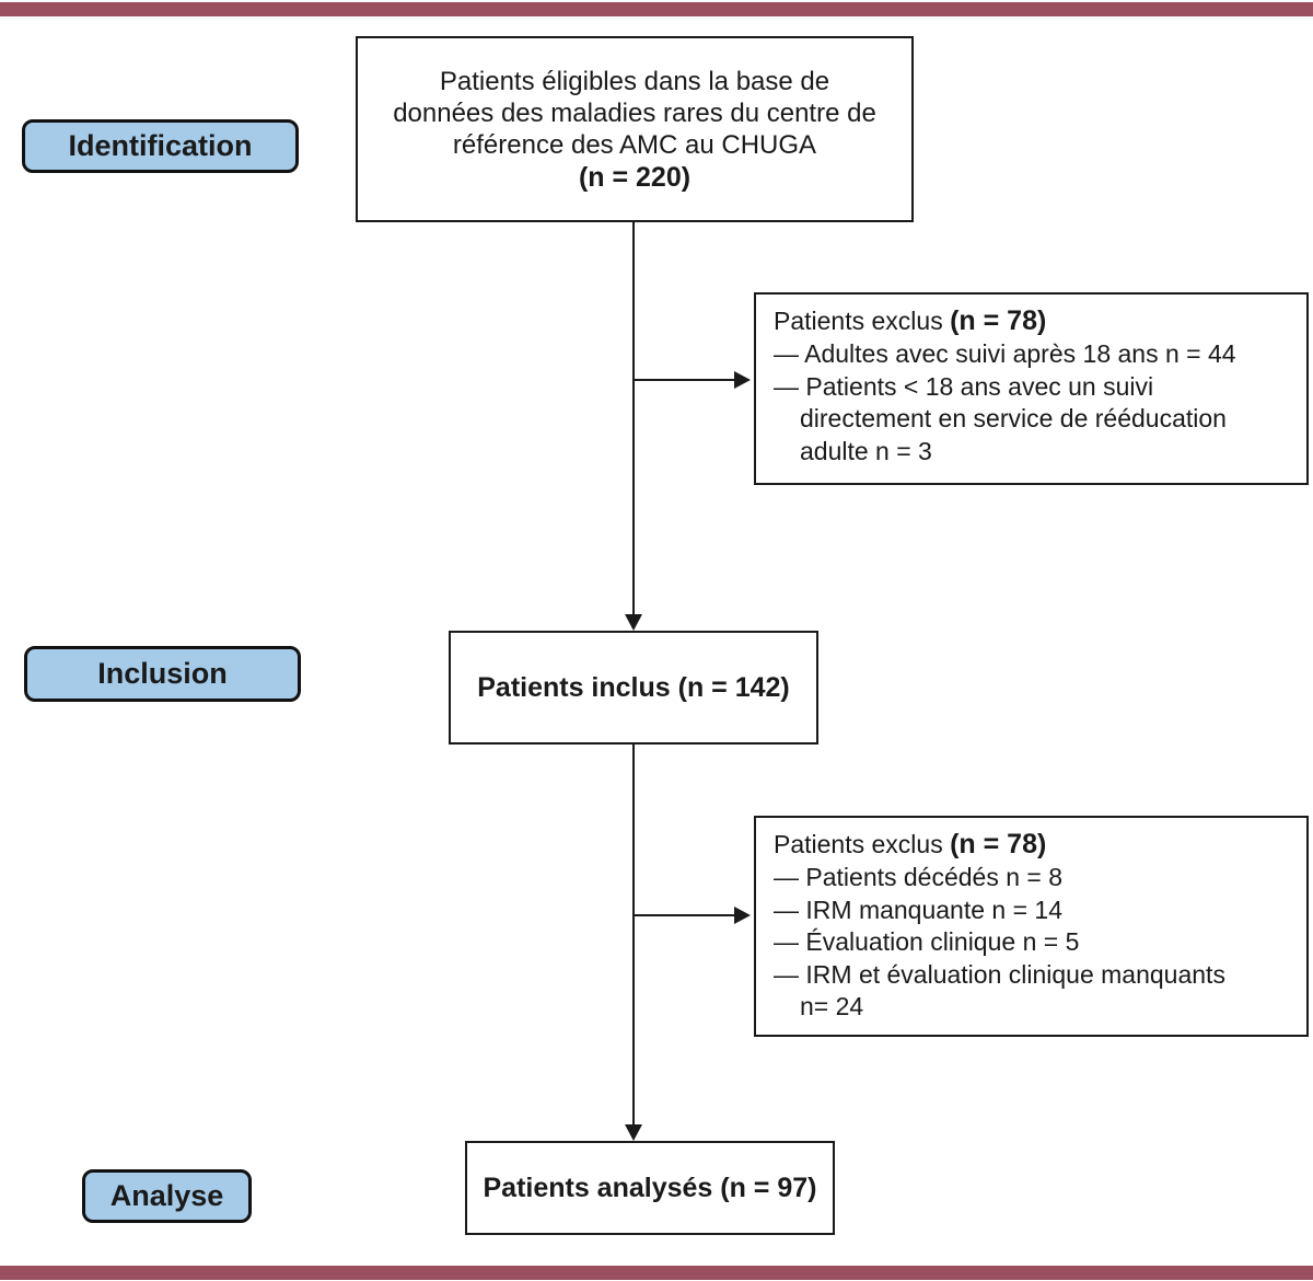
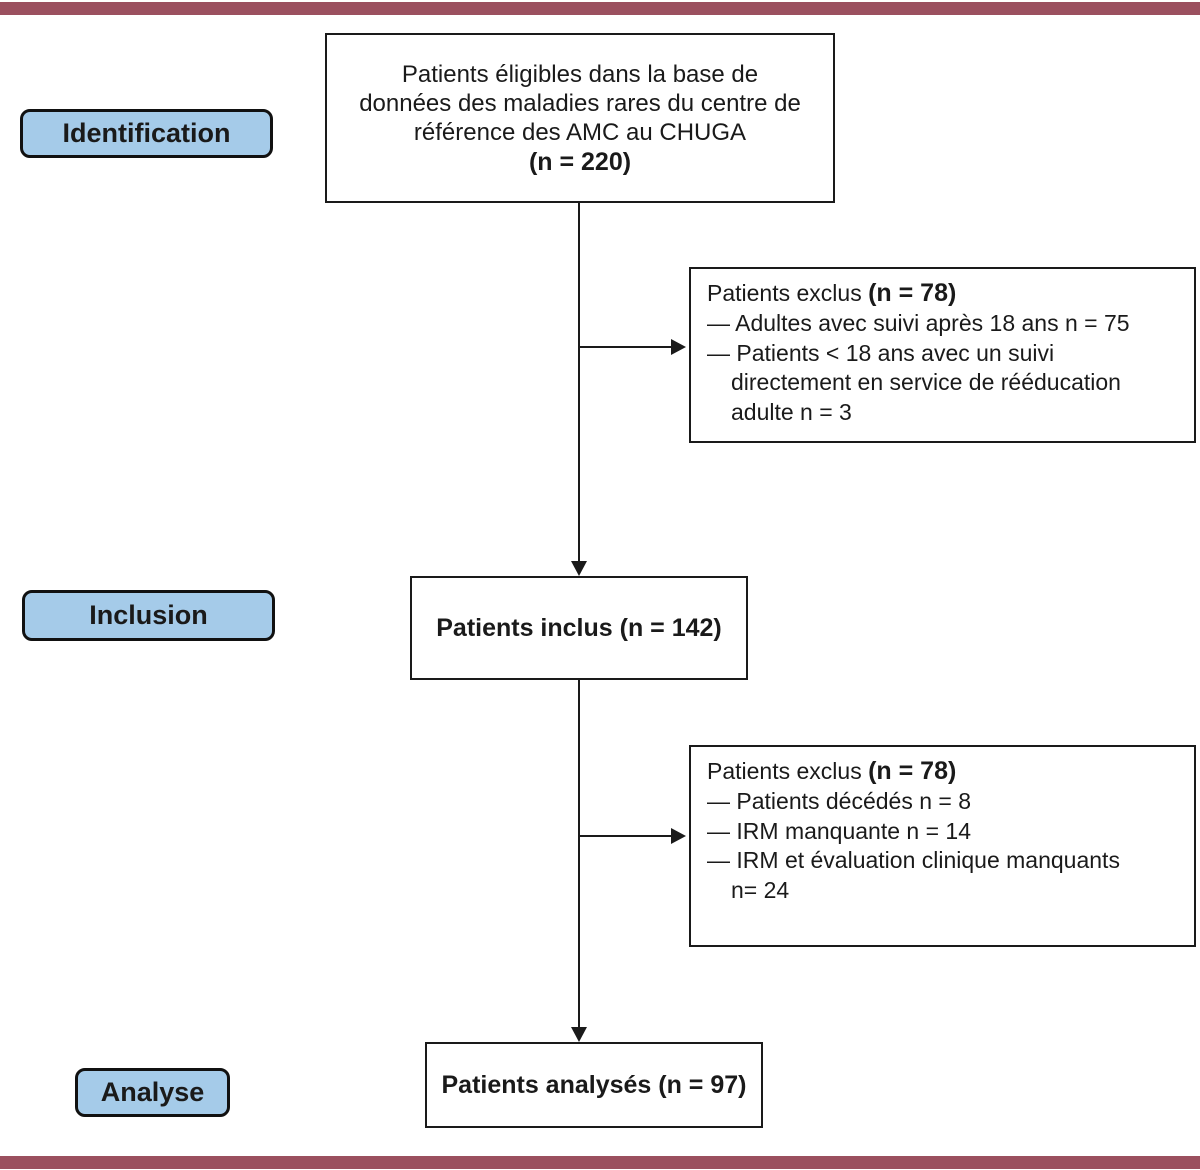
  Identification
  Inclusion
  Analyse
  Patients éligibles dans la base de
  données des maladies rares du centre de
  référence des AMC au CHUGA
  (n = 220)
  Patients exclus (n = 78)
- — Adultes avec suivi après 18 ans n = 44
+ — Adultes avec suivi après 18 ans n = 75
  — Patients < 18 ans avec un suivi
  directement en service de rééducation
  adulte n = 3
  Patients inclus (n = 142)
  Patients exclus (n = 78)
  — Patients décédés n = 8
  — IRM manquante n = 14
- — Évaluation clinique n = 5
  — IRM et évaluation clinique manquants
  n= 24
  Patients analysés (n = 97)
